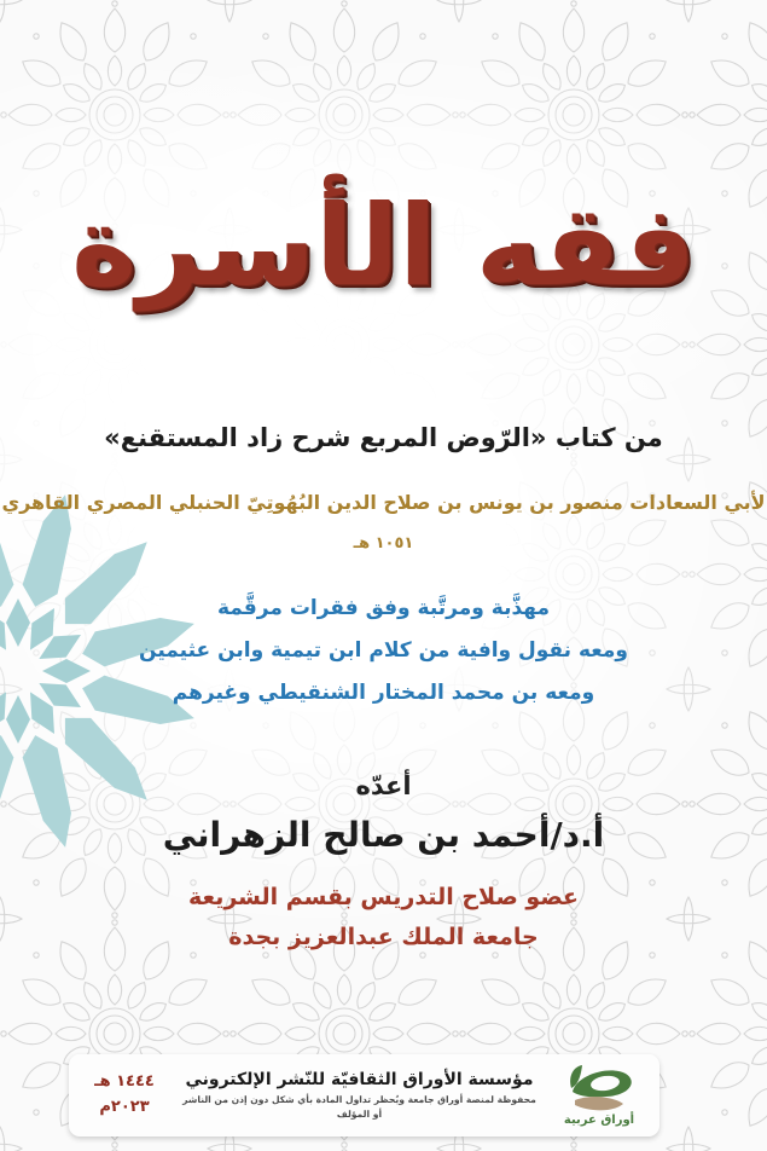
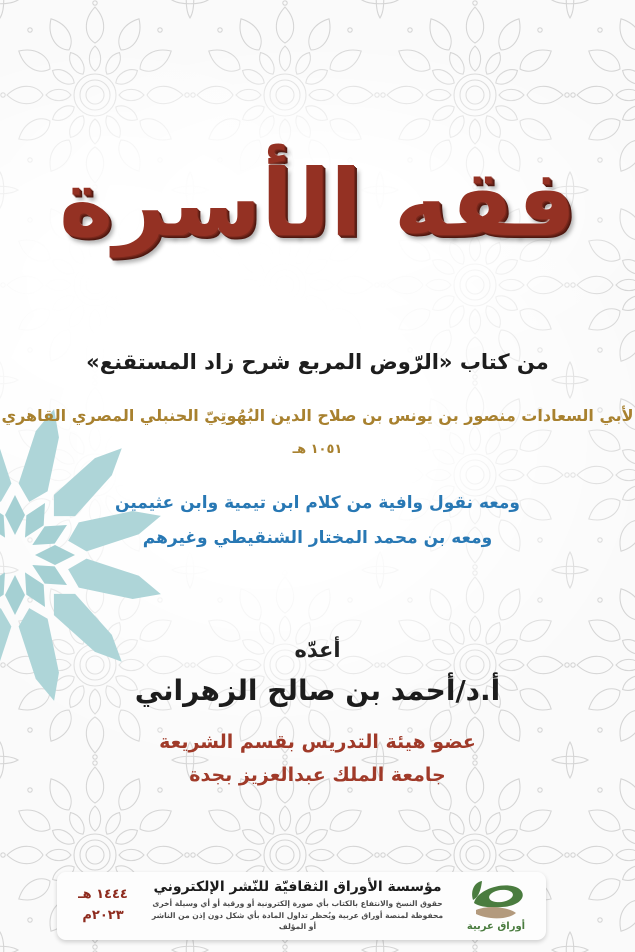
  فقه الأسرة
  من كتاب «الرّوض المربع شرح زاد المستقنع»
  لأبي السعادات منصور بن يونس بن صلاح الدين البُهُوتِيّ الحنبلي المصري القاهري
  ١٠٥١ هـ
- مهذَّبة ومرتَّبة وفق فقرات مرقَّمة
  ومعه نقول وافية من كلام ابن تيمية وابن عثيمين
  ومعه بن محمد المختار الشنقيطي وغيرهم
  أعدّه
  أ.د/أحمد بن صالح الزهراني
- عضو صلاح التدريس بقسم الشريعة
+ عضو هيئة التدريس بقسم الشريعة
  جامعة الملك عبدالعزيز بجدة
  أوراق عربية
  مؤسسة الأوراق الثقافيّة للنّشر الإلكتروني
+ حقوق النسخ والانتفاع بالكتاب بأي صورة إلكترونية أو ورقية أو أي وسيلة أخرى
- محفوظة لمنصة أوراق جامعة ويُحظر تداول المادة بأي شكل دون إذن من الناشر أو المؤلف
+ محفوظة لمنصة أوراق عربية ويُحظر تداول المادة بأي شكل دون إذن من الناشر أو المؤلف
  ١٤٤٤ هـ
  ٢٠٢٣م
